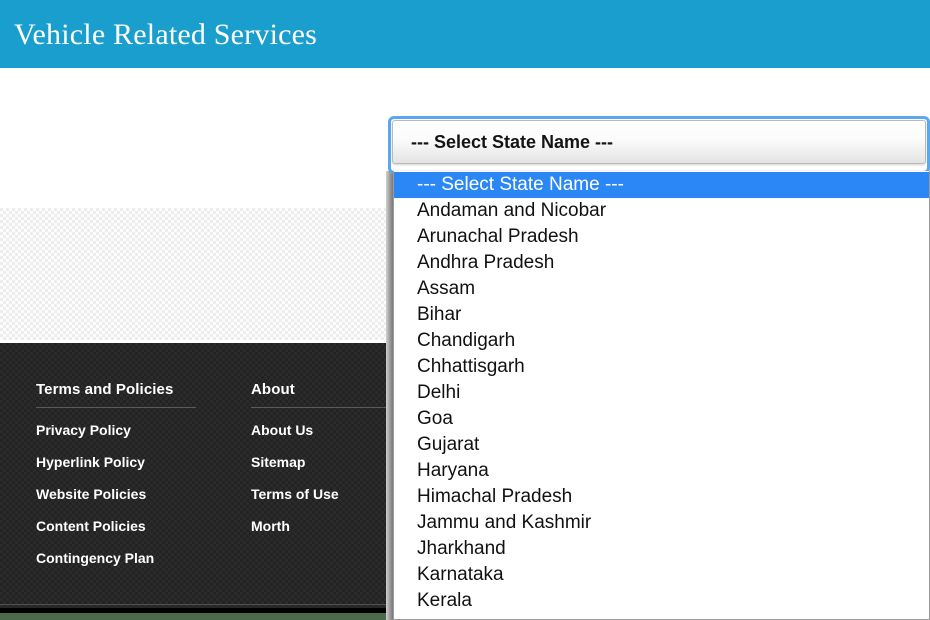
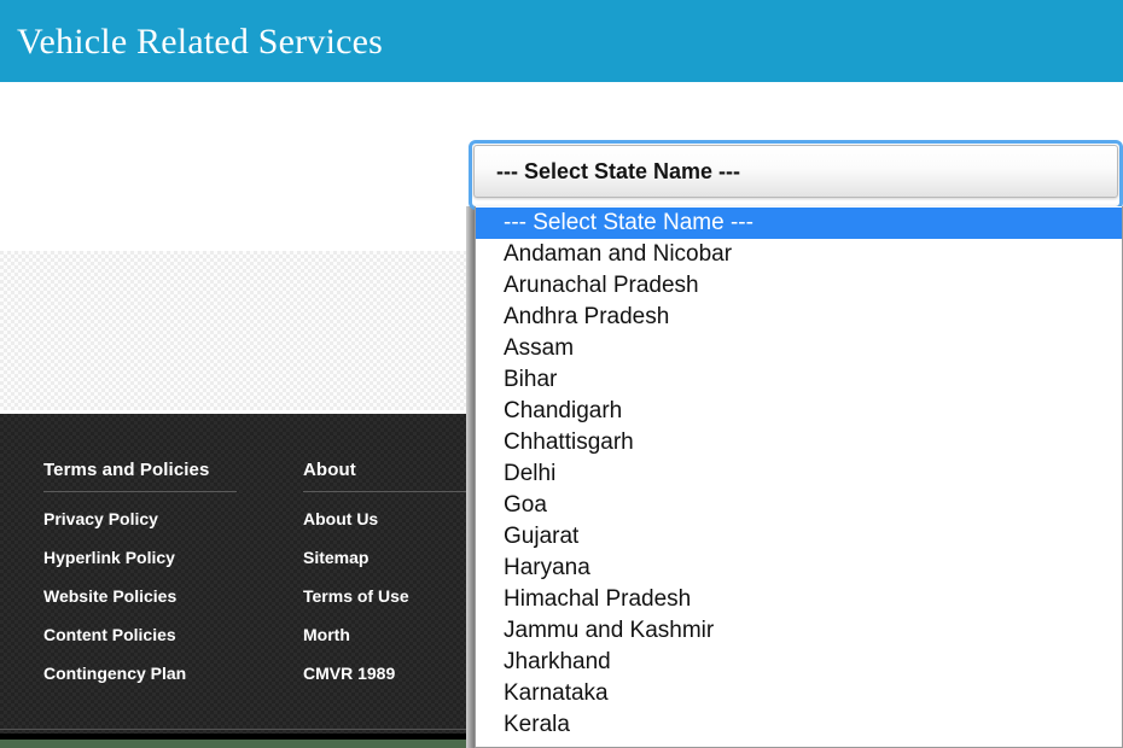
  Vehicle Related Services
  Terms and Policies
  Privacy Policy
  Hyperlink Policy
  Website Policies
  Content Policies
  Contingency Plan
  About
  About Us
  Sitemap
  Terms of Use
  Morth
+ CMVR 1989
  --- Select State Name ---
  --- Select State Name ---
  Andaman and Nicobar
  Arunachal Pradesh
  Andhra Pradesh
  Assam
  Bihar
  Chandigarh
  Chhattisgarh
  Delhi
  Goa
  Gujarat
  Haryana
  Himachal Pradesh
  Jammu and Kashmir
  Jharkhand
  Karnataka
  Kerala
